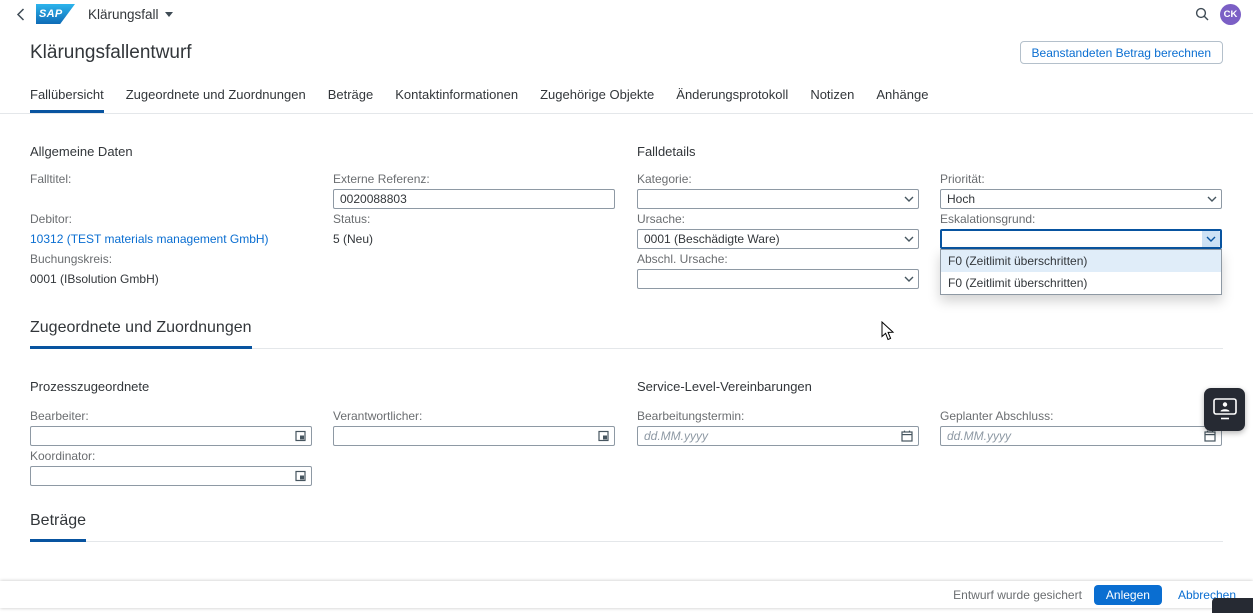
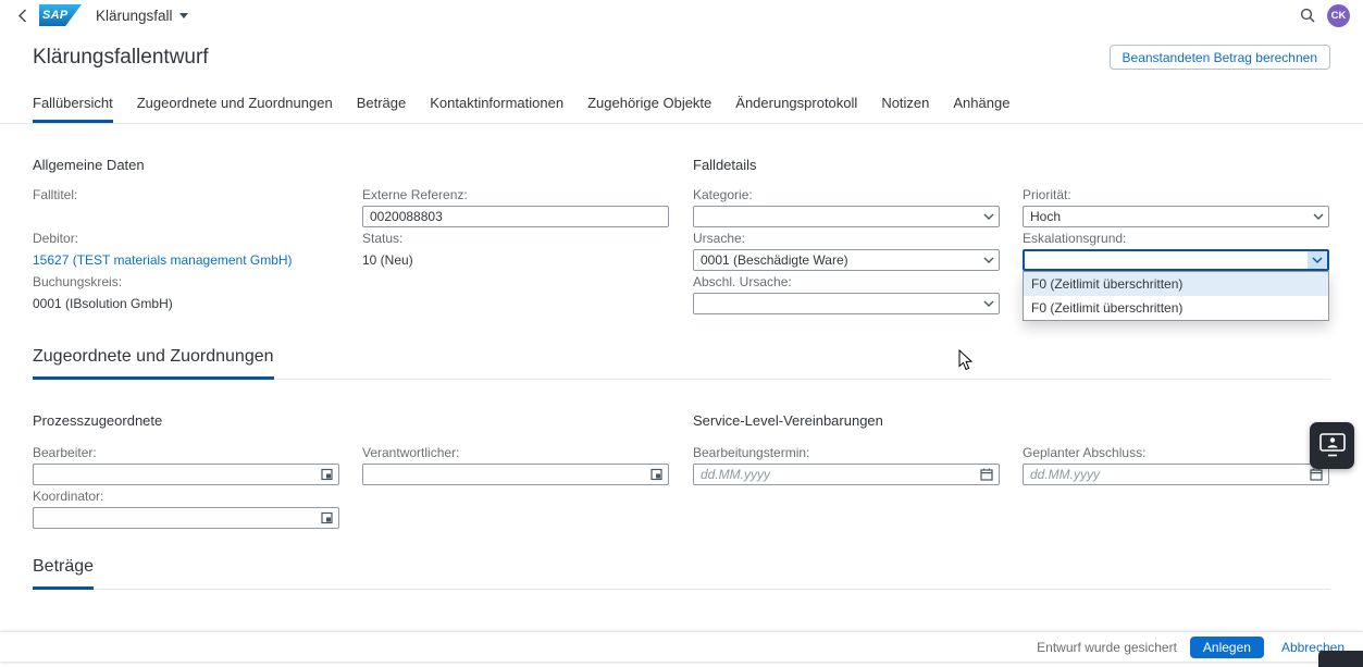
  SAP
  Klärungsfall
  CK
  Klärungsfallentwurf
  Beanstandeten Betrag berechnen
  Fallübersicht
  Zugeordnete und Zuordnungen
  Beträge
  Kontaktinformationen
  Zugehörige Objekte
  Änderungsprotokoll
  Notizen
  Anhänge
  Allgemeine Daten
  Falltitel:
  Externe Referenz:
  0020088803
  Debitor:
- 10312 (TEST materials management GmbH)
+ 15627 (TEST materials management GmbH)
  Status:
- 5 (Neu)
+ 10 (Neu)
  Buchungskreis:
  0001 (IBsolution GmbH)
  Falldetails
  Kategorie:
  Priorität:
  Hoch
  Ursache:
  0001 (Beschädigte Ware)
  Eskalationsgrund:
  F0 (Zeitlimit überschritten)
  F0 (Zeitlimit überschritten)
  Abschl. Ursache:
  Zugeordnete und Zuordnungen
  Prozesszugeordnete
  Bearbeiter:
  Verantwortlicher:
  Koordinator:
  Service-Level-Vereinbarungen
  Bearbeitungstermin:
  dd.MM.yyyy
  Geplanter Abschluss:
  dd.MM.yyyy
  Beträge
  Entwurf wurde gesichert
  Anlegen
  Abbrechen
